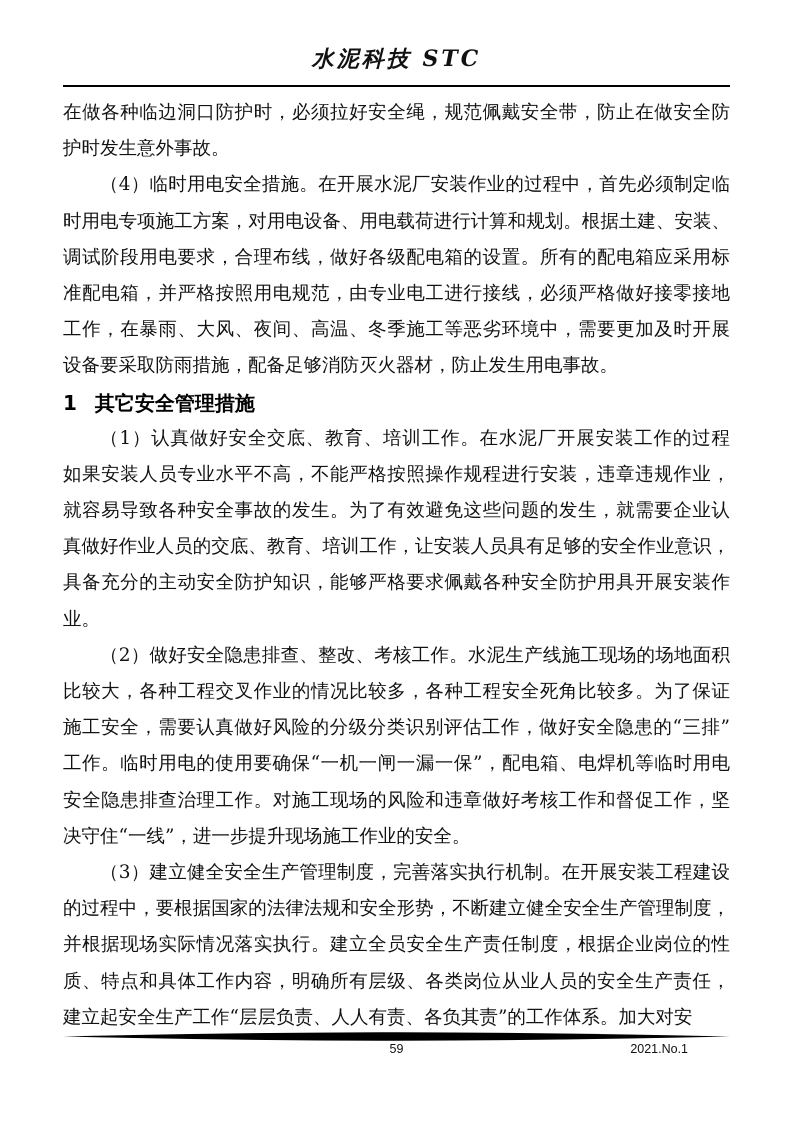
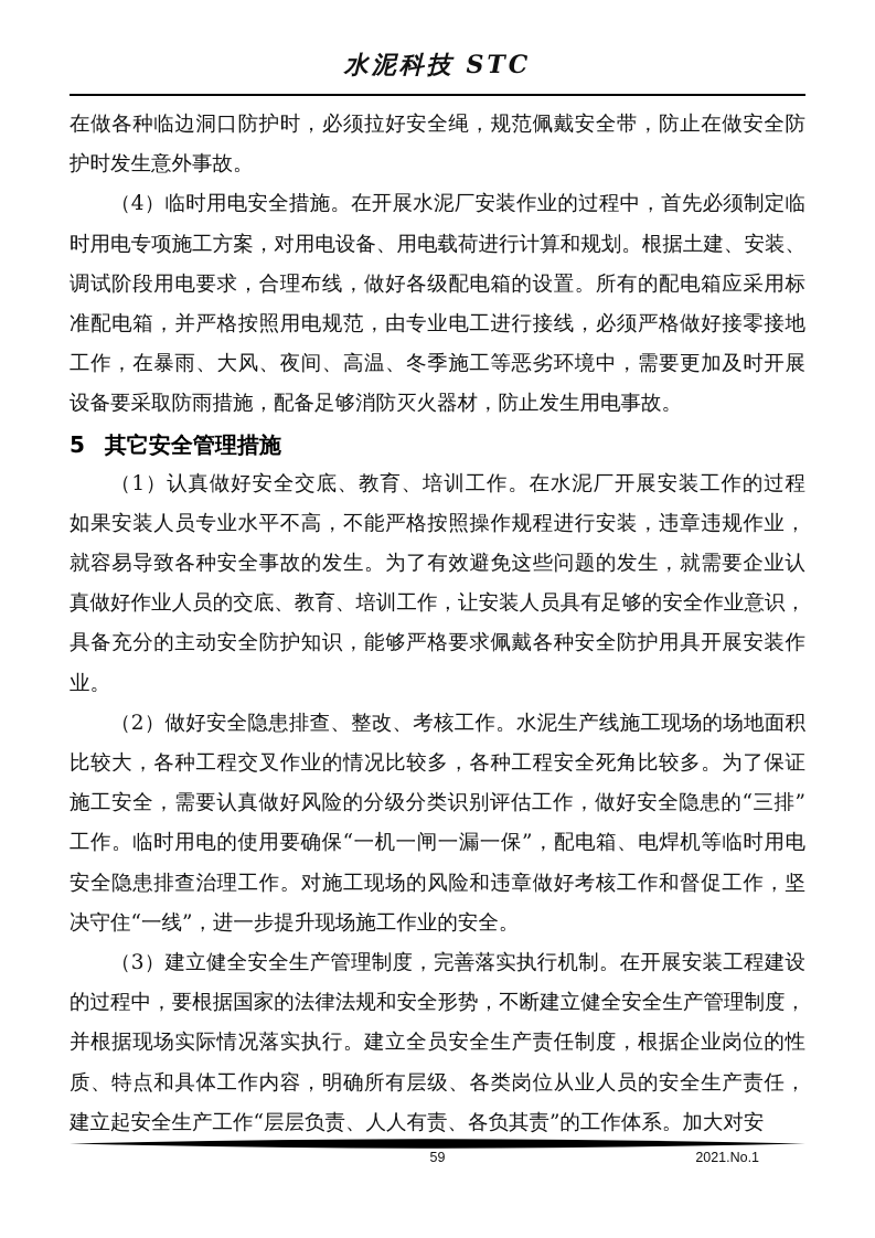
  水泥科技 STC
  在做各种临边洞口防护时，必须拉好安全绳，规范佩戴安全带，防止在做安全防
  护时发生意外事故。
  （4）临时用电安全措施。在开展水泥厂安装作业的过程中，首先必须制定临
  时用电专项施工方案，对用电设备、用电载荷进行计算和规划。根据土建、安装、
  调试阶段用电要求，合理布线，做好各级配电箱的设置。所有的配电箱应采用标
  准配电箱，并严格按照用电规范，由专业电工进行接线，必须严格做好接零接地
  工作，在暴雨、大风、夜间、高温、冬季施工等恶劣环境中，需要更加及时开展
  设备要采取防雨措施，配备足够消防灭火器材，防止发生用电事故。
- 1 其它安全管理措施
+ 5 其它安全管理措施
  （1）认真做好安全交底、教育、培训工作。在水泥厂开展安装工作的过程
  如果安装人员专业水平不高，不能严格按照操作规程进行安装，违章违规作业，
  就容易导致各种安全事故的发生。为了有效避免这些问题的发生，就需要企业认
  真做好作业人员的交底、教育、培训工作，让安装人员具有足够的安全作业意识，
  具备充分的主动安全防护知识，能够严格要求佩戴各种安全防护用具开展安装作
  业。
  （2）做好安全隐患排查、整改、考核工作。水泥生产线施工现场的场地面积
  比较大，各种工程交叉作业的情况比较多，各种工程安全死角比较多。为了保证
  施工安全，需要认真做好风险的分级分类识别评估工作，做好安全隐患的“三排”
  工作。临时用电的使用要确保“一机一闸一漏一保”，配电箱、电焊机等临时用电
  安全隐患排查治理工作。对施工现场的风险和违章做好考核工作和督促工作，坚
  决守住“一线”，进一步提升现场施工作业的安全。
  （3）建立健全安全生产管理制度，完善落实执行机制。在开展安装工程建设
  的过程中，要根据国家的法律法规和安全形势，不断建立健全安全生产管理制度，
  并根据现场实际情况落实执行。建立全员安全生产责任制度，根据企业岗位的性
  质、特点和具体工作内容，明确所有层级、各类岗位从业人员的安全生产责任，
  建立起安全生产工作“层层负责、人人有责、各负其责”的工作体系。加大对安
  59
  2021.No.1
